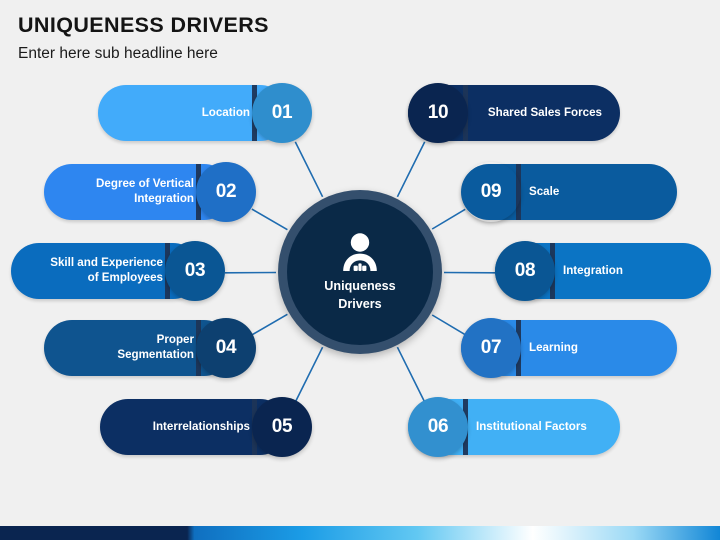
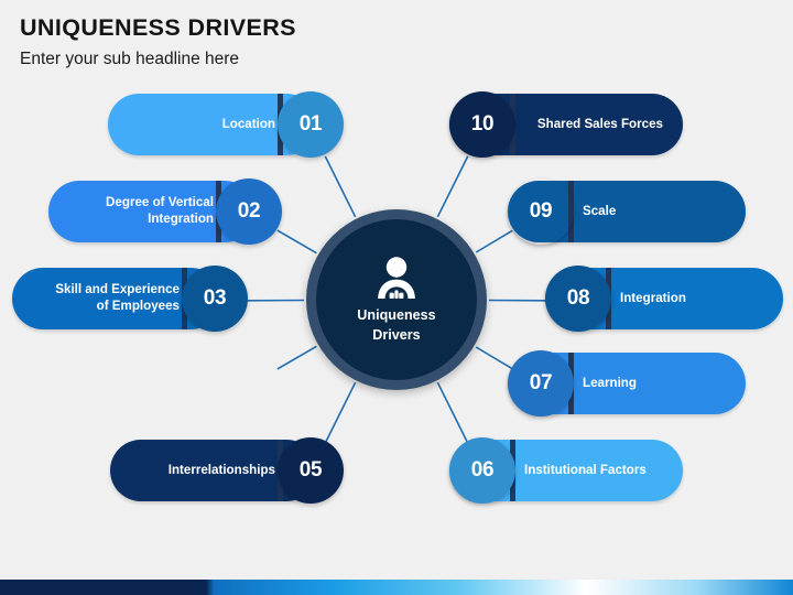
  UNIQUENESS DRIVERS
- Enter here sub headline here
+ Enter your sub headline here
  Location
  01
  Degree of Vertical
  Integration
  02
  Skill and Experience
  of Employees
  03
- Proper
- Segmentation
- 04
  Interrelationships
  05
  Shared Sales Forces
  10
  Scale
  09
  Integration
  08
  Learning
  07
  Institutional Factors
  06
  Uniqueness
  Drivers
